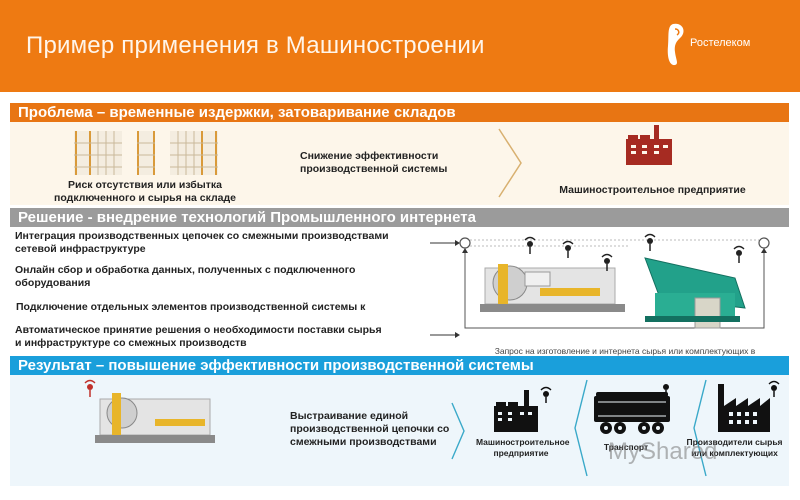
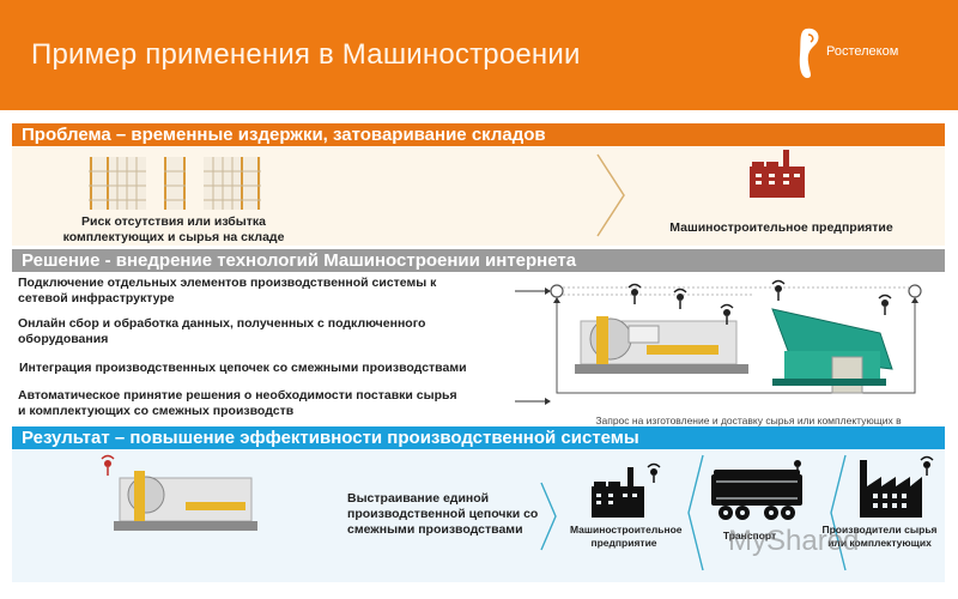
  Пример применения в Машиностроении
  Ростелеком
  Проблема – временные издержки, затоваривание складов
  Риск отсутствия или избытка
- подключенного и сырья на складе
+ комплектующих и сырья на складе
- Снижение эффективности
- производственной системы
  Машиностроительное предприятие
- Решение - внедрение технологий Промышленного интернета
+ Решение - внедрение технологий Машиностроении интернета
- Интеграция производственных цепочек со смежными производствами
+ Подключение отдельных элементов производственной системы к
  сетевой инфраструктуре
  Онлайн сбор и обработка данных, полученных с подключенного
  оборудования
- Подключение отдельных элементов производственной системы к
+ Интеграция производственных цепочек со смежными производствами
  Автоматическое принятие решения о необходимости поставки сырья
- и инфраструктуре со смежных производств
+ и комплектующих со смежных производств
- Запрос на изготовление и интернета сырья или комплектующих в
+ Запрос на изготовление и доставку сырья или комплектующих в
  Результат – повышение эффективности производственной системы
  Выстраивание единой
  производственной цепочки со
  смежными производствами
  Машиностроительное
  предприятие
  Транспорт
  Производители сырья
  или комплектующих
  MyShared
